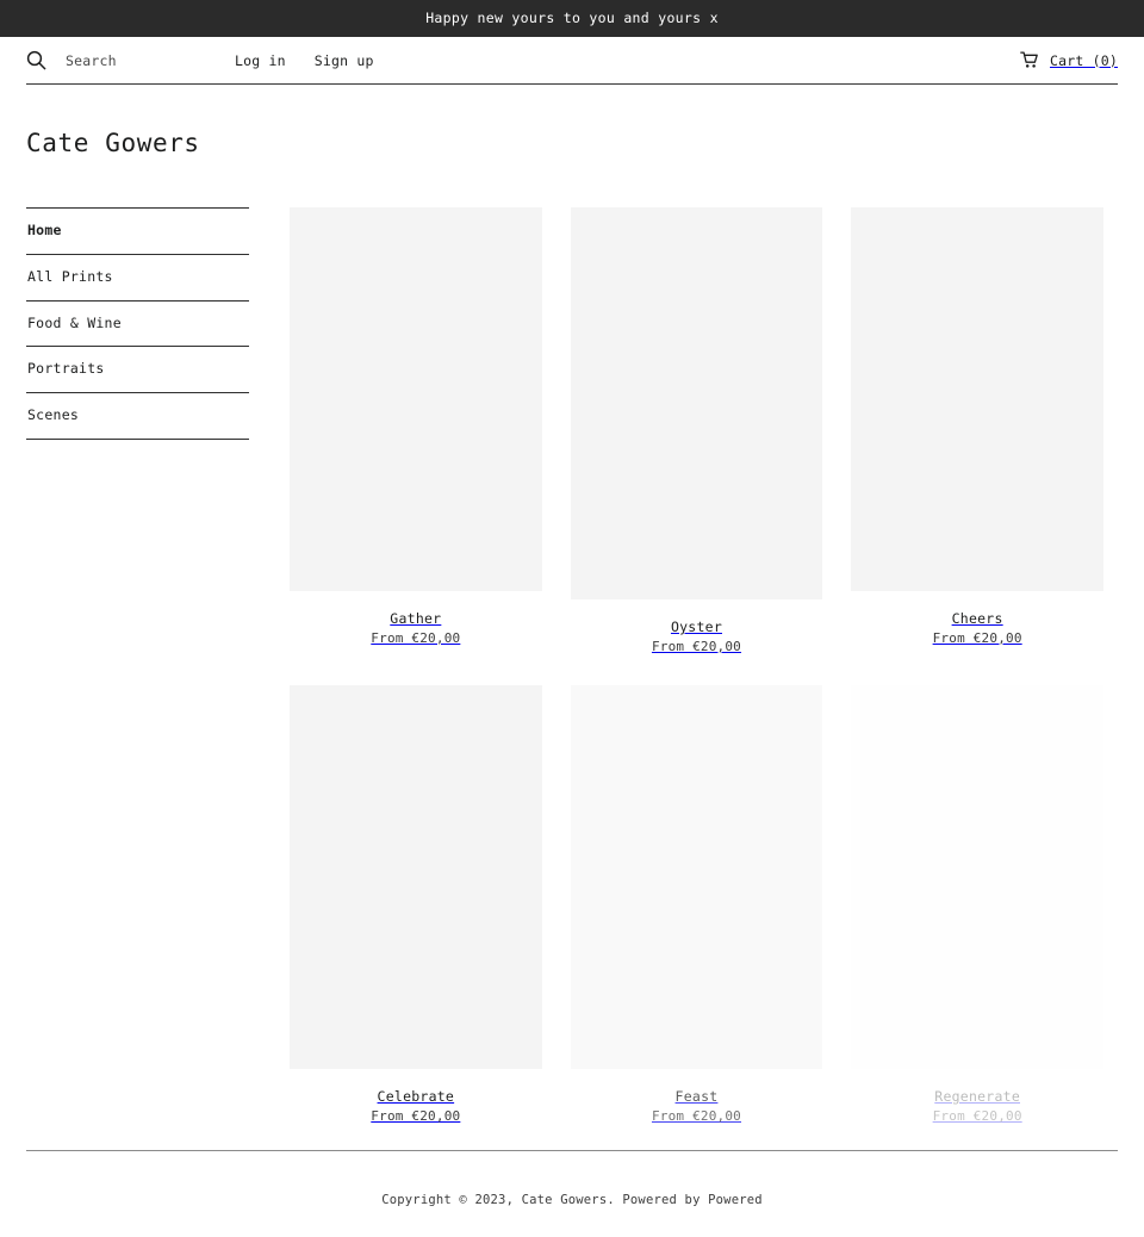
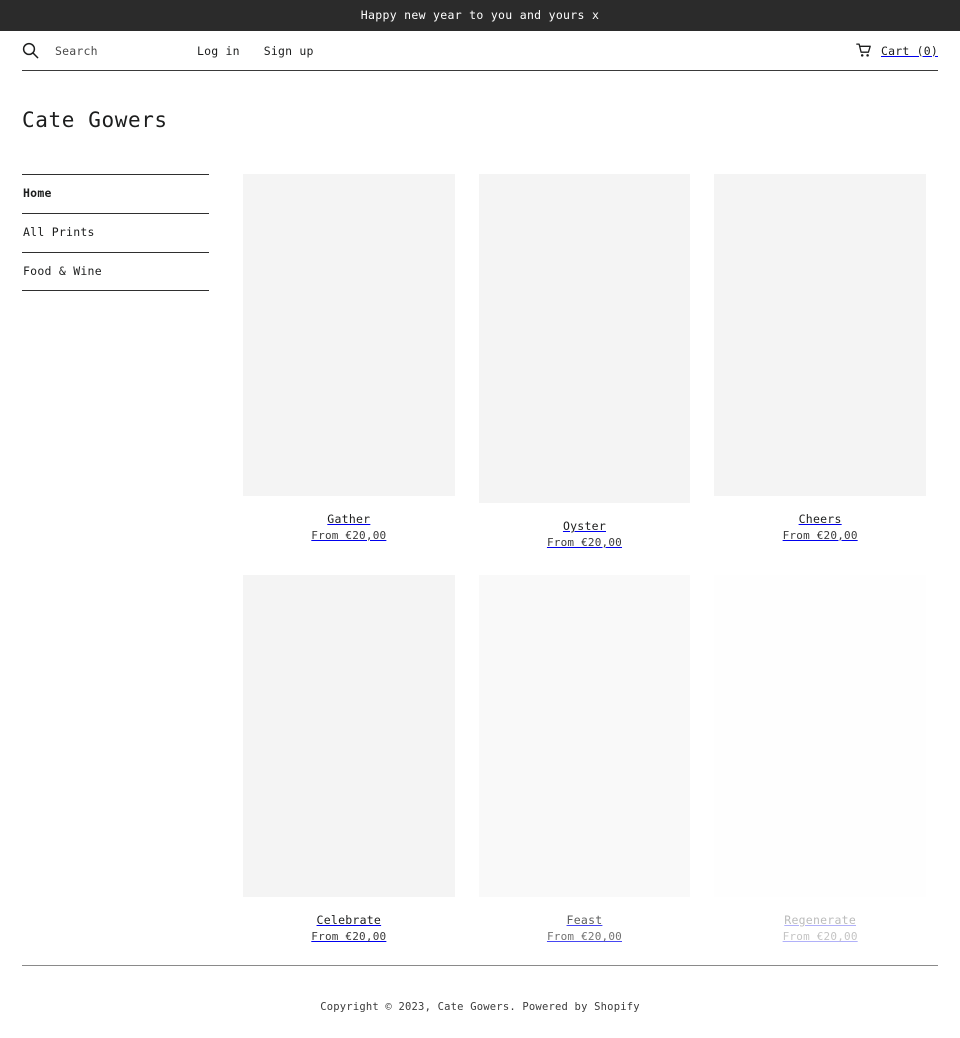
- Happy new yours to you and yours x
+ Happy new year to you and yours x
  Search
  Log in
  Sign up
  Cart (0)
  Cate Gowers
  Home
  All Prints
  Food & Wine
- Portraits
- Scenes
  Gather
  From €20,00
  Oyster
  From €20,00
  Cheers
  From €20,00
  Celebrate
  From €20,00
  Feast
  From €20,00
  Regenerate
  From €20,00
- Copyright © 2023, Cate Gowers. Powered by Powered
+ Copyright © 2023, Cate Gowers. Powered by Shopify
